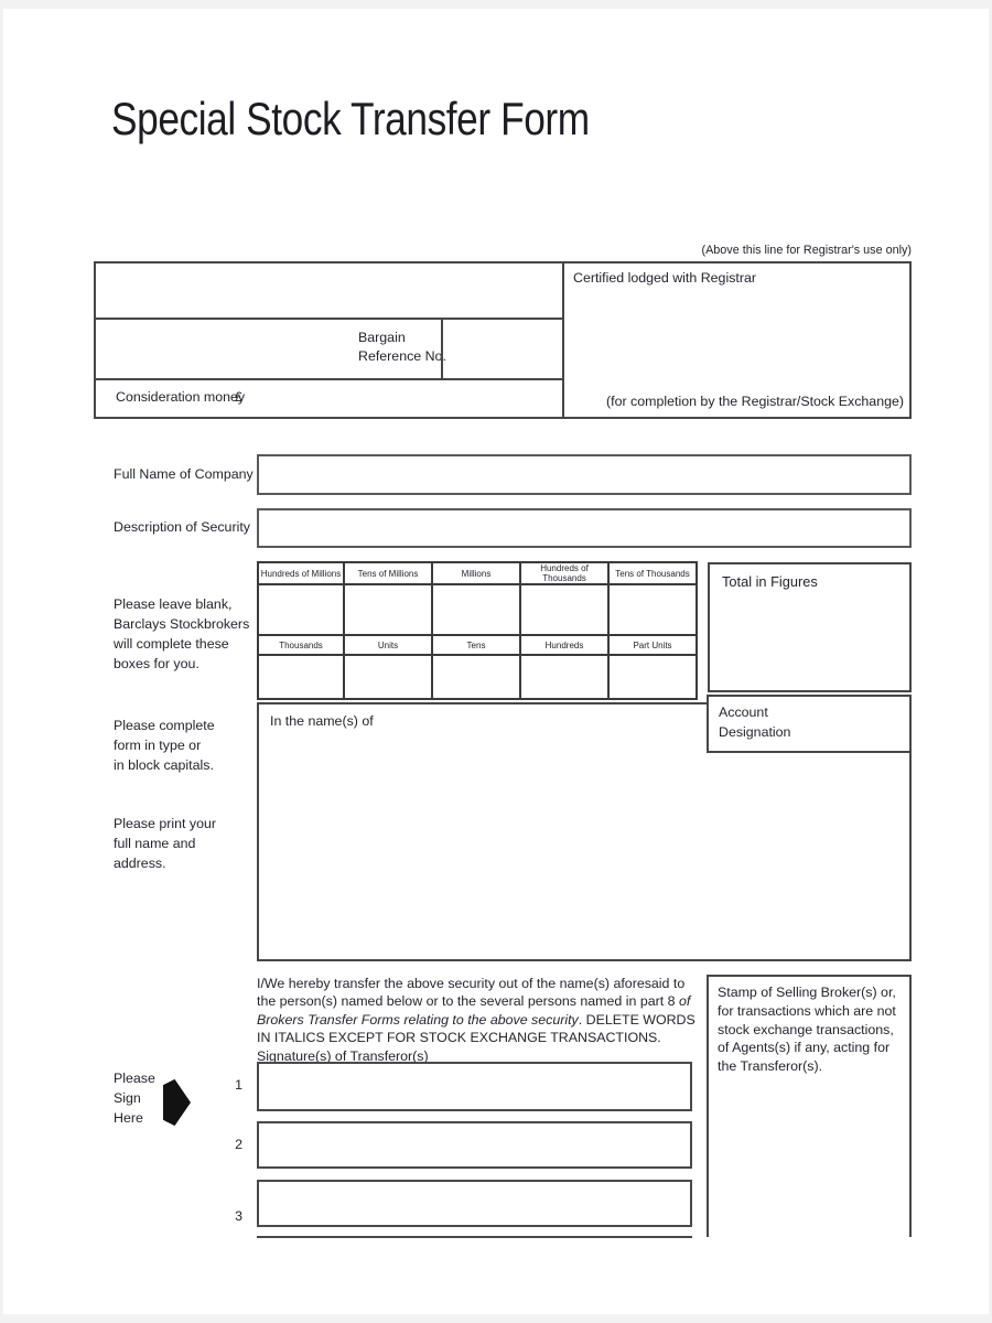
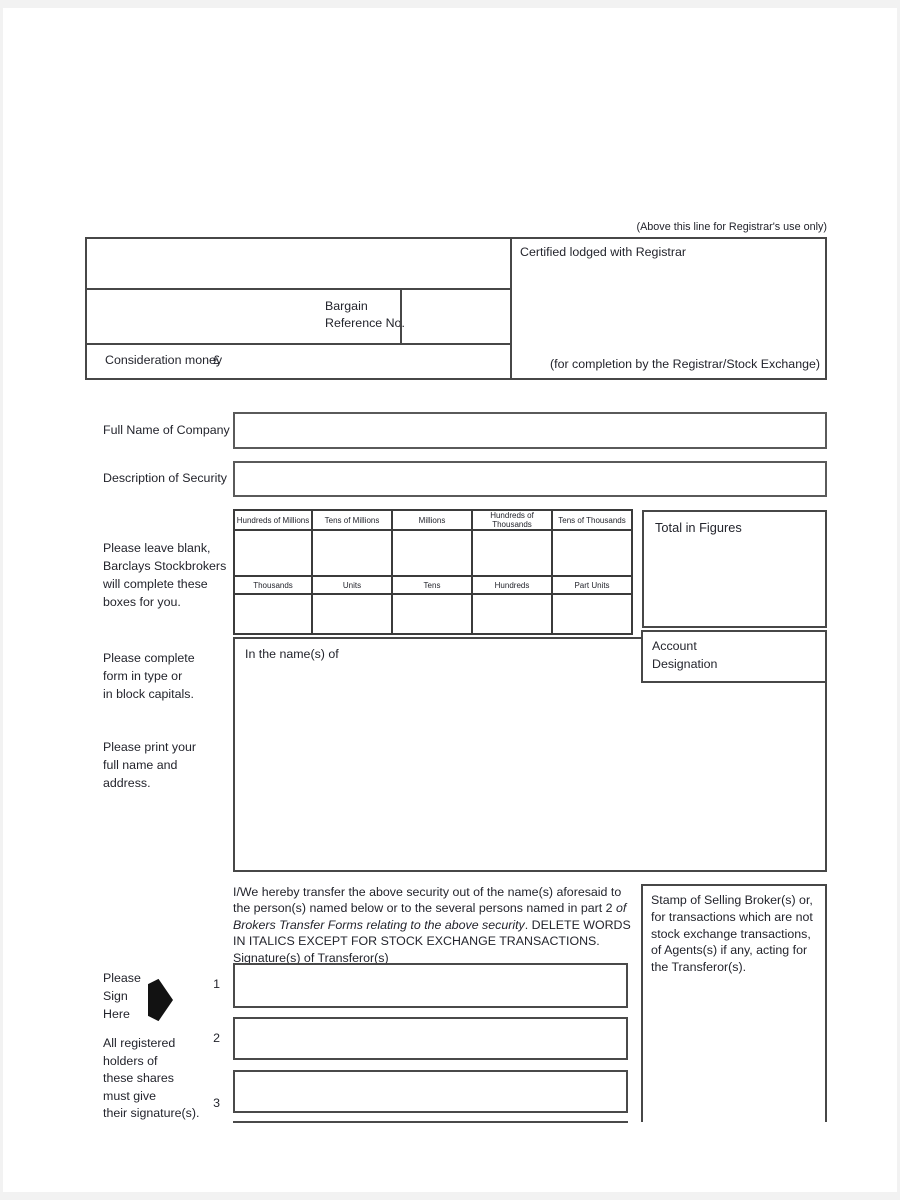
- Special Stock Transfer Form
  (Above this line for Registrar's use only)
  Bargain
  Reference No.
  Consideration money
  £
  Certified lodged with Registrar
  (for completion by the Registrar/Stock Exchange)
  Full Name of Company
  Description of Security
  Hundreds of Millions
  Tens of Millions
  Millions
  Hundreds of Thousands
  Tens of Thousands
  Thousands
  Units
  Tens
  Hundreds
  Part Units
  Total in Figures
  Please leave blank,
  Barclays Stockbrokers
  will complete these
  boxes for you.
  Please complete
  form in type or
  in block capitals.
  Please print your
  full name and
  address.
  In the name(s) of
  Account
  Designation
- I/We hereby transfer the above security out of the name(s) aforesaid to the person(s) named below or to the several persons named in part 8 of Brokers Transfer Forms relating to the above security. DELETE WORDS IN ITALICS EXCEPT FOR STOCK EXCHANGE TRANSACTIONS. Signature(s) of Transferor(s)
+ I/We hereby transfer the above security out of the name(s) aforesaid to the person(s) named below or to the several persons named in part 2 of Brokers Transfer Forms relating to the above security. DELETE WORDS IN ITALICS EXCEPT FOR STOCK EXCHANGE TRANSACTIONS. Signature(s) of Transferor(s)
  Stamp of Selling Broker(s) or, for transactions which are not stock exchange transactions, of Agents(s) if any, acting for the Transferor(s).
  Please
  Sign
  Here
+ All registered
+ holders of
+ these shares
+ must give
+ their signature(s).
  1
  2
  3
